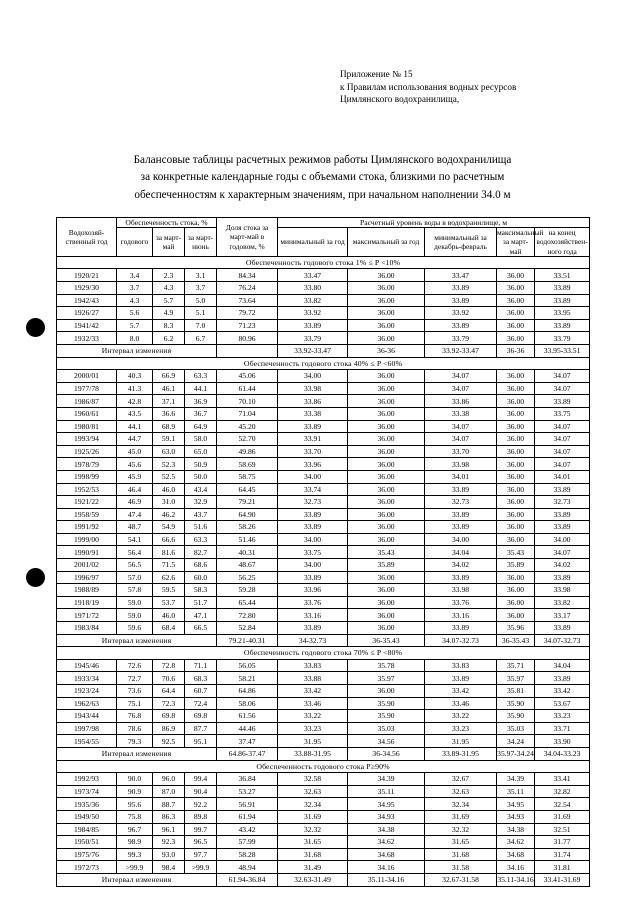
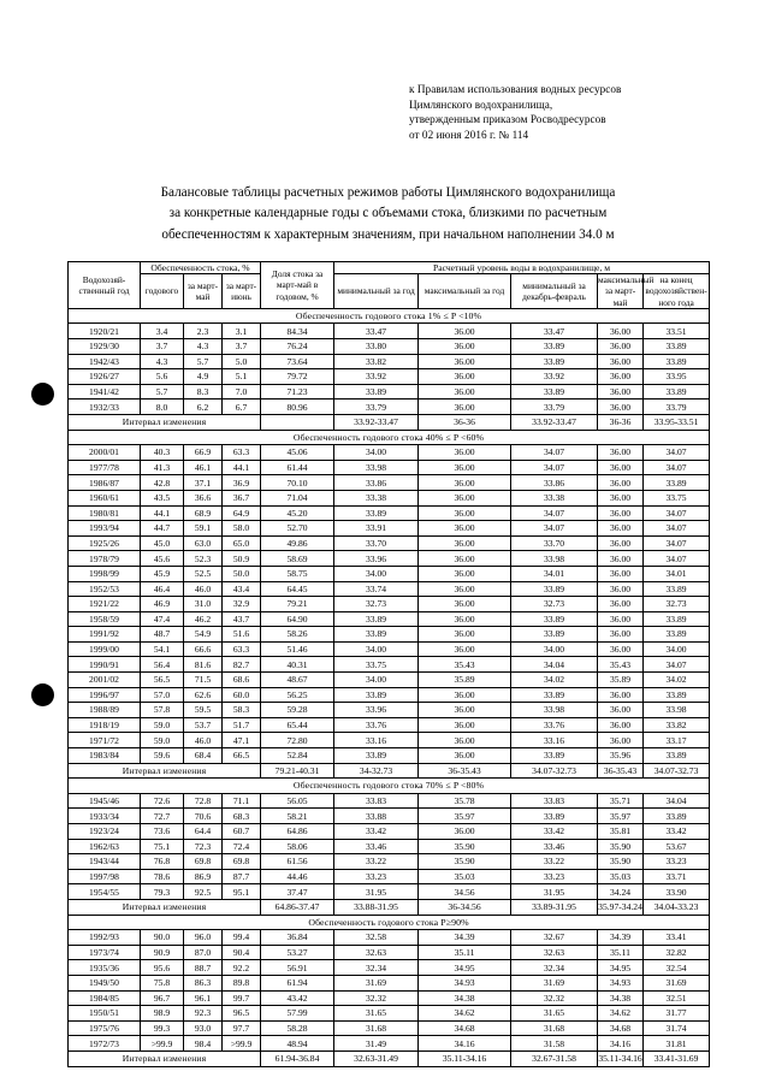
- Приложение № 15
  к Правилам использования водных ресурсов
  Цимлянского водохранилища,
+ утвержденным приказом Росводресурсов
+ от 02 июня 2016 г. № 114
  Балансовые таблицы расчетных режимов работы Цимлянского водохранилища
  за конкретные календарные годы с объемами стока, близкими по расчетным
  обеспеченностям к характерным значениям, при начальном наполнении 34.0 м
  Водохозяй-ственный год	Обеспеченность стока, %	Доля стока за март-май в годовом, %	Расчетный уровень воды в водохранилище, м
  годового	за март-май	за март-июнь	минимальный за год	максимальный за год	минимальный за декабрь-февраль	максимальный за март-май	на конец водохозяйствен-ного года
  Обеспеченность годового стока 1% ≤ P <10%
  1920/21	3.4	2.3	3.1	84.34	33.47	36.00	33.47	36.00	33.51
  1929/30	3.7	4.3	3.7	76.24	33.80	36.00	33.89	36.00	33.89
  1942/43	4.3	5.7	5.0	73.64	33.82	36.00	33.89	36.00	33.89
  1926/27	5.6	4.9	5.1	79.72	33.92	36.00	33.92	36.00	33.95
  1941/42	5.7	8.3	7.0	71.23	33.89	36.00	33.89	36.00	33.89
  1932/33	8.0	6.2	6.7	80.96	33.79	36.00	33.79	36.00	33.79
  Интервал изменения		33.92-33.47	36-36	33.92-33.47	36-36	33.95-33.51
  Обеспеченность годового стока 40% ≤ P <60%
  2000/01	40.3	66.9	63.3	45.06	34.00	36.00	34.07	36.00	34.07
  1977/78	41.3	46.1	44.1	61.44	33.98	36.00	34.07	36.00	34.07
  1986/87	42.8	37.1	36.9	70.10	33.86	36.00	33.86	36.00	33.89
  1960/61	43.5	36.6	36.7	71.04	33.38	36.00	33.38	36.00	33.75
  1980/81	44.1	68.9	64.9	45.20	33.89	36.00	34.07	36.00	34.07
  1993/94	44.7	59.1	58.0	52.70	33.91	36.00	34.07	36.00	34.07
  1925/26	45.0	63.0	65.0	49.86	33.70	36.00	33.70	36.00	34.07
  1978/79	45.6	52.3	50.9	58.69	33.96	36.00	33.98	36.00	34.07
  1998/99	45.9	52.5	50.0	58.75	34.00	36.00	34.01	36.00	34.01
  1952/53	46.4	46.0	43.4	64.45	33.74	36.00	33.89	36.00	33.89
  1921/22	46.9	31.0	32.9	79.21	32.73	36.00	32.73	36.00	32.73
  1958/59	47.4	46.2	43.7	64.90	33.89	36.00	33.89	36.00	33.89
  1991/92	48.7	54.9	51.6	58.26	33.89	36.00	33.89	36.00	33.89
  1999/00	54.1	66.6	63.3	51.46	34.00	36.00	34.00	36.00	34.00
  1990/91	56.4	81.6	82.7	40.31	33.75	35.43	34.04	35.43	34.07
  2001/02	56.5	71.5	68.6	48.67	34.00	35.89	34.02	35.89	34.02
  1996/97	57.0	62.6	60.0	56.25	33.89	36.00	33.89	36.00	33.89
  1988/89	57.8	59.5	58.3	59.28	33.96	36.00	33.98	36.00	33.98
  1918/19	59.0	53.7	51.7	65.44	33.76	36.00	33.76	36.00	33.82
  1971/72	59.0	46.0	47.1	72.80	33.16	36.00	33.16	36.00	33.17
  1983/84	59.6	68.4	66.5	52.84	33.89	36.00	33.89	35.96	33.89
  Интервал изменения	79.21-40.31	34-32.73	36-35.43	34.07-32.73	36-35.43	34.07-32.73
  Обеспеченность годового стока 70% ≤ P <80%
  1945/46	72.6	72.8	71.1	56.05	33.83	35.78	33.83	35.71	34.04
  1933/34	72.7	70.6	68.3	58.21	33.88	35.97	33.89	35.97	33.89
  1923/24	73.6	64.4	60.7	64.86	33.42	36.00	33.42	35.81	33.42
  1962/63	75.1	72.3	72.4	58.06	33.46	35.90	33.46	35.90	53.67
  1943/44	76.8	69.8	69.8	61.56	33.22	35.90	33.22	35.90	33.23
  1997/98	78.6	86.9	87.7	44.46	33.23	35.03	33.23	35.03	33.71
  1954/55	79.3	92.5	95.1	37.47	31.95	34.56	31.95	34.24	33.90
  Интервал изменения	64.86-37.47	33.88-31.95	36-34.56	33.89-31.95	35.97-34.24	34.04-33.23
  Обеспеченность годового стока P≥90%
  1992/93	90.0	96.0	99.4	36.84	32.58	34.39	32.67	34.39	33.41
  1973/74	90.9	87.0	90.4	53.27	32.63	35.11	32.63	35.11	32.82
  1935/36	95.6	88.7	92.2	56.91	32.34	34.95	32.34	34.95	32.54
  1949/50	75.8	86.3	89.8	61.94	31.69	34.93	31.69	34.93	31.69
  1984/85	96.7	96.1	99.7	43.42	32.32	34.38	32.32	34.38	32.51
  1950/51	98.9	92.3	96.5	57.99	31.65	34.62	31.65	34.62	31.77
  1975/76	99.3	93.0	97.7	58.28	31.68	34.68	31.68	34.68	31.74
  1972/73	>99.9	98.4	>99.9	48.94	31.49	34.16	31.58	34.16	31.81
  Интервал изменения	61.94-36.84	32.63-31.49	35.11-34.16	32.67-31.58	35.11-34.16	33.41-31.69
